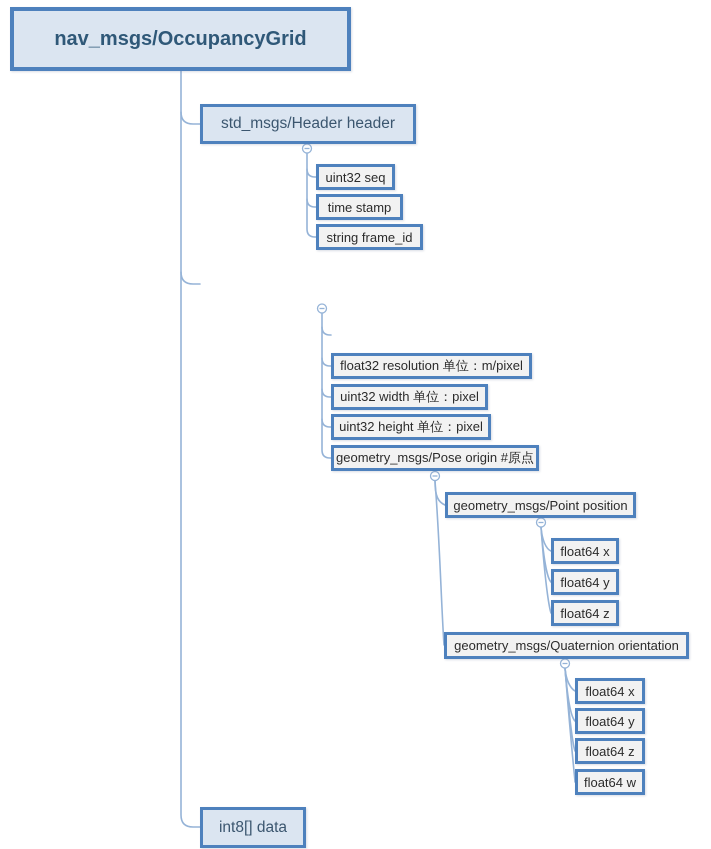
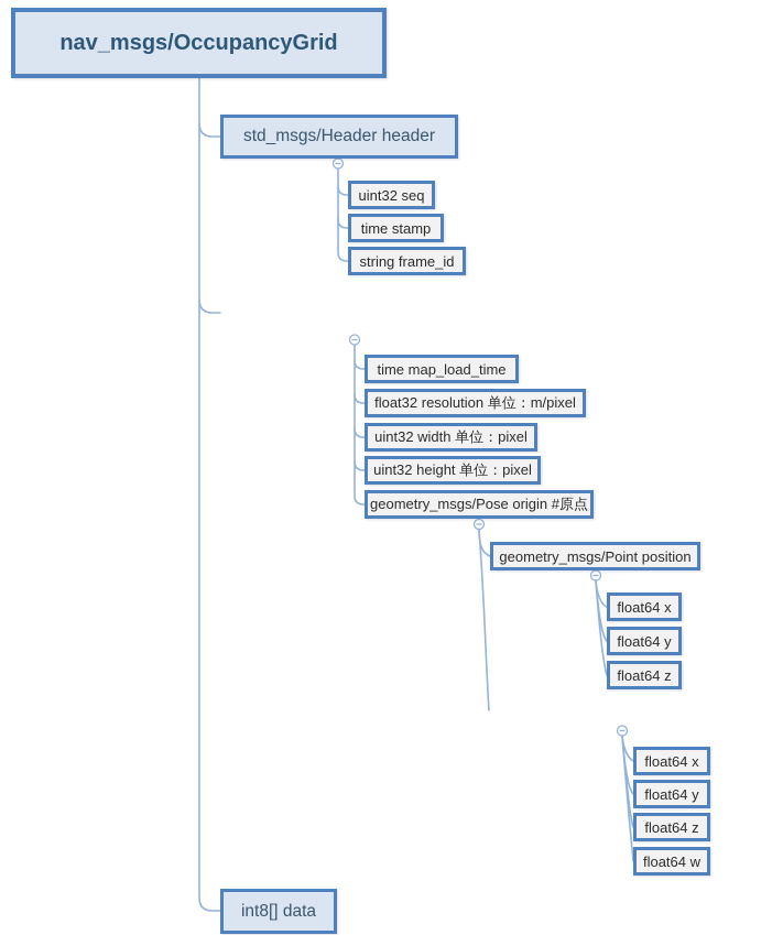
  nav_msgs/OccupancyGrid
  std_msgs/Header header
  int8[] data
  uint32 seq
  time stamp
  string frame_id
+ time map_load_time
  float32 resolution 单位：m/pixel
  uint32 width 单位：pixel
  uint32 height 单位：pixel
  geometry_msgs/Pose origin #原点
  geometry_msgs/Point position
- geometry_msgs/Quaternion orientation
  float64 x
  float64 y
  float64 z
  float64 x
  float64 y
  float64 z
  float64 w
